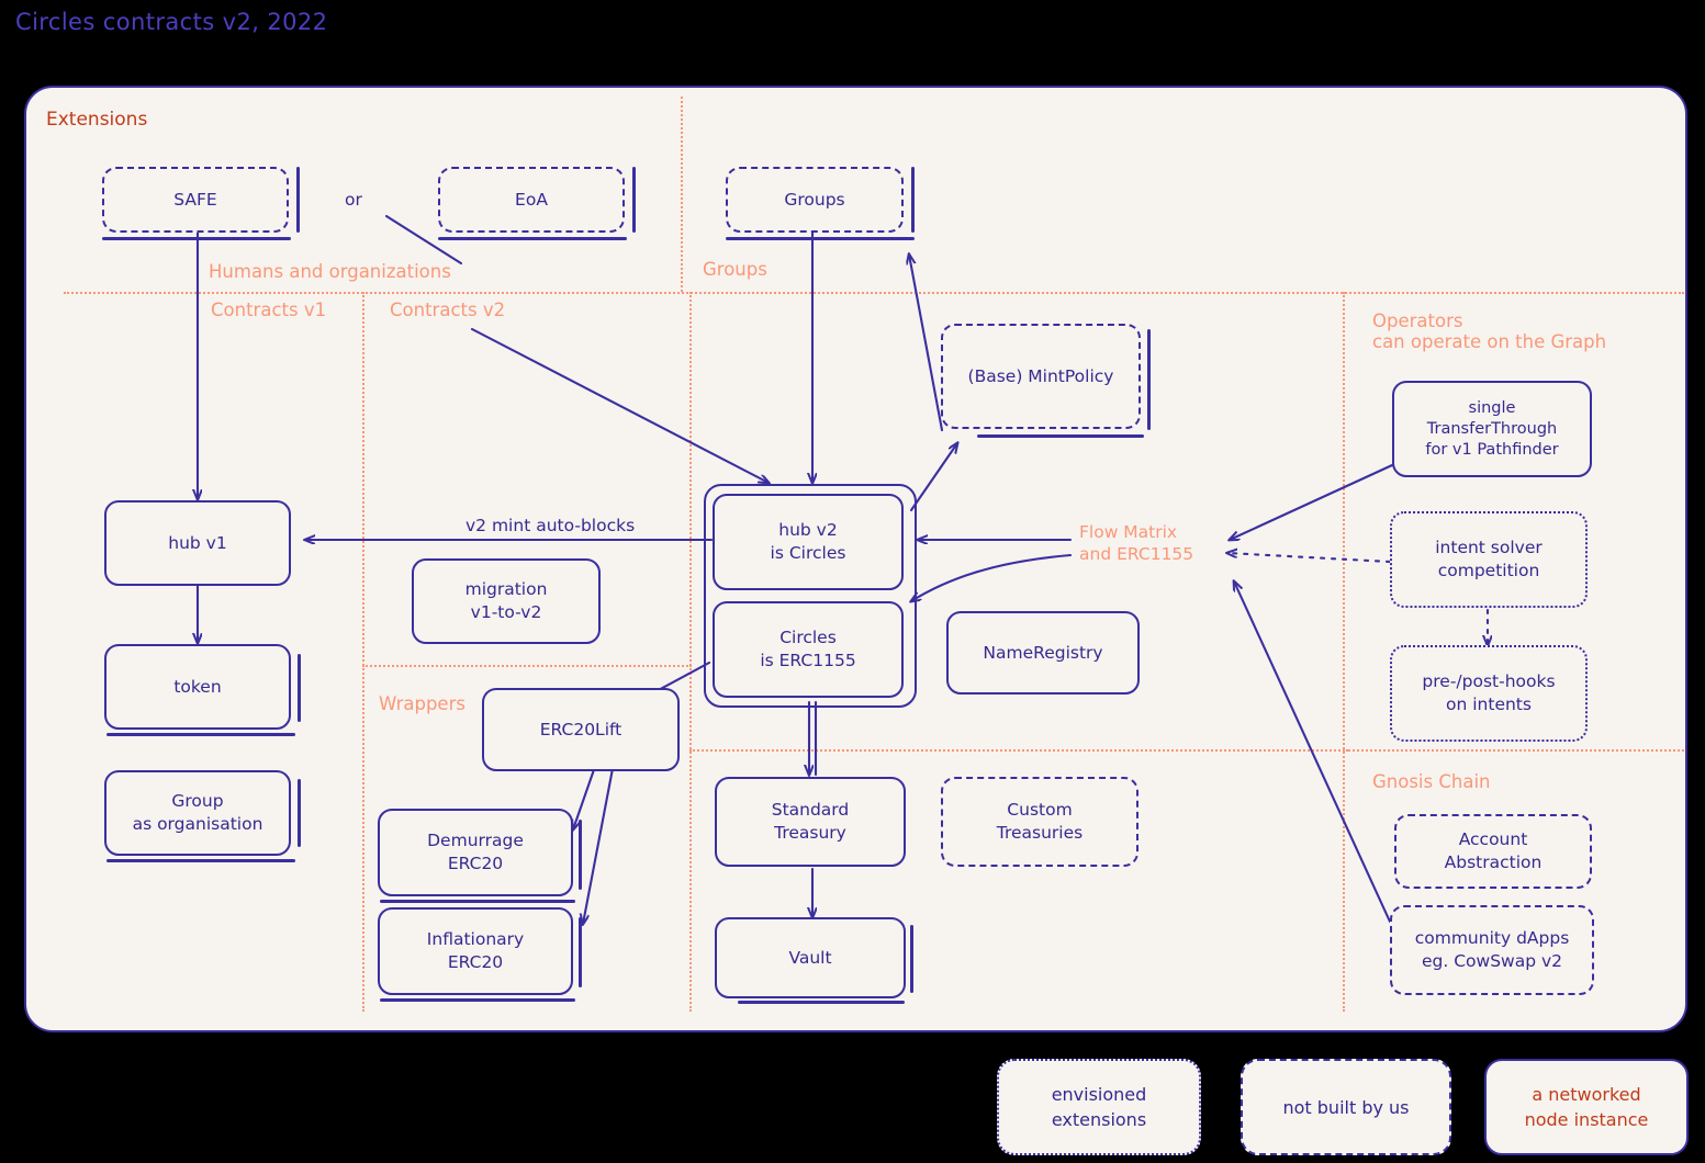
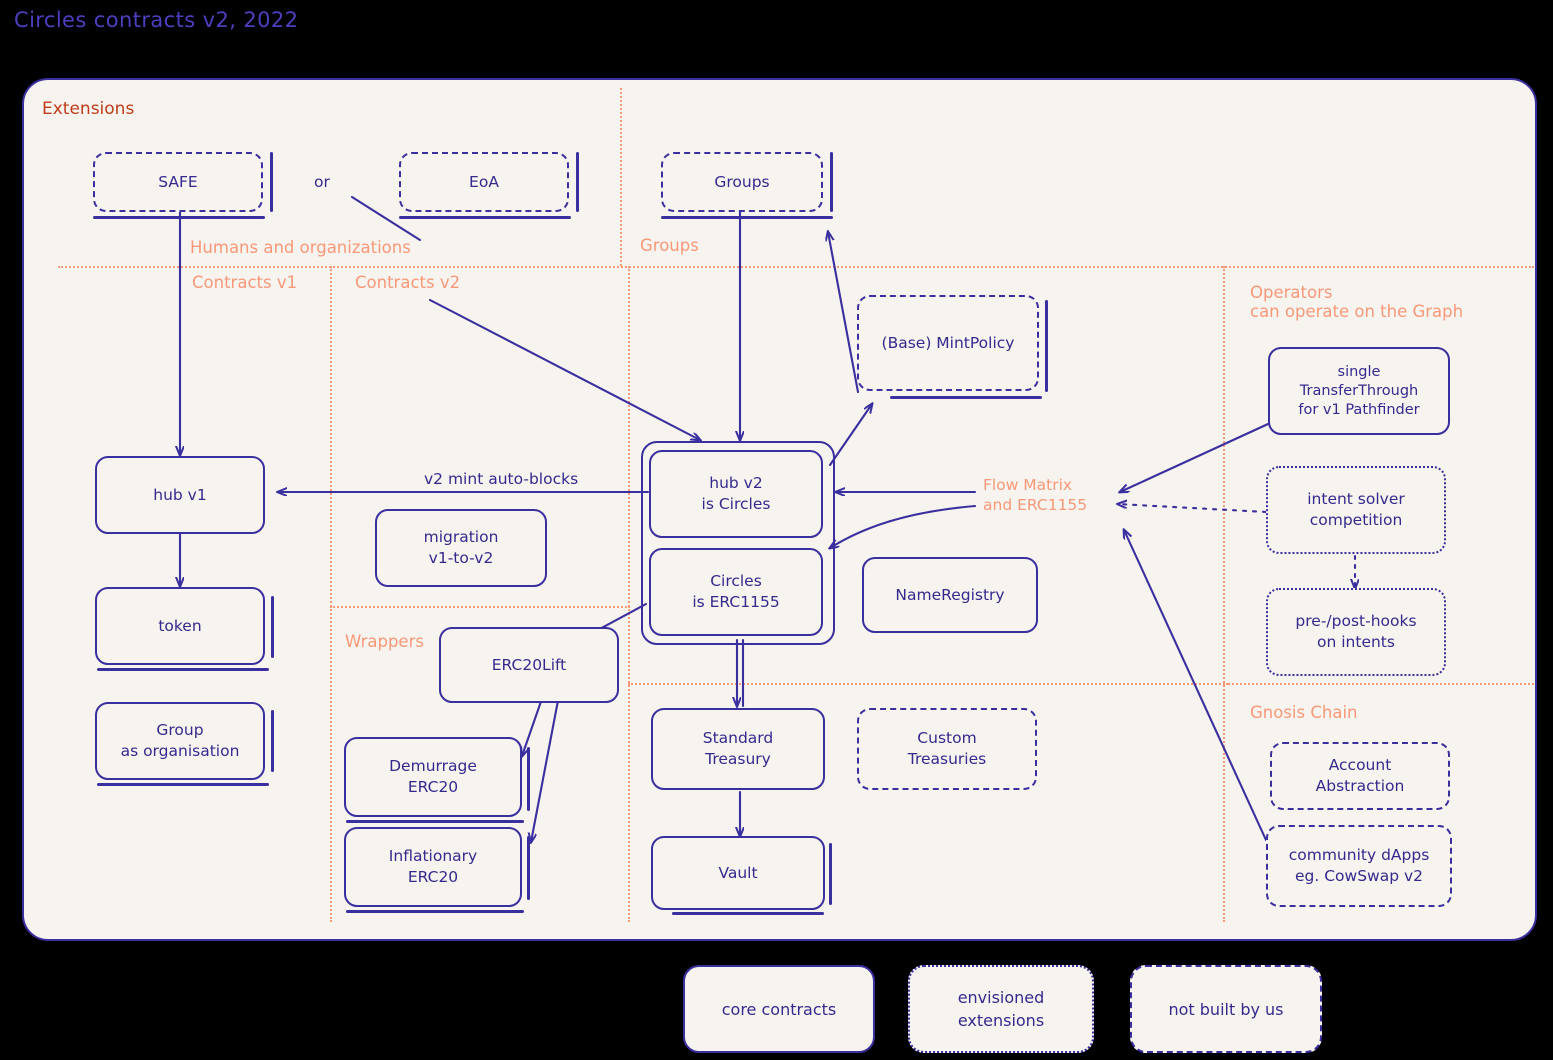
  Circles contracts v2, 2022
  Extensions
  Humans and organizations
  Groups
  Contracts v1
  Contracts v2
  Wrappers
  Operators
  can operate on the Graph
  Gnosis Chain
  SAFE
  or
  EoA
  Groups
  (Base) MintPolicy
  hub v1
  token
  Group
  as organisation
  migration
  v1-to-v2
  v2 mint auto-blocks
  hub v2
  is Circles
  Circles
  is ERC1155
  NameRegistry
  ERC20Lift
  Demurrage
  ERC20
  Inflationary
  ERC20
  Standard
  Treasury
  Custom
  Treasuries
  Vault
  Flow Matrix
  and ERC1155
  single
  TransferThrough
  for v1 Pathfinder
  intent solver
  competition
  pre-/post-hooks
  on intents
  Account
  Abstraction
  community dApps
  eg. CowSwap v2
+ core contracts
  envisioned
  extensions
  not built by us
- a networked
- node instance
